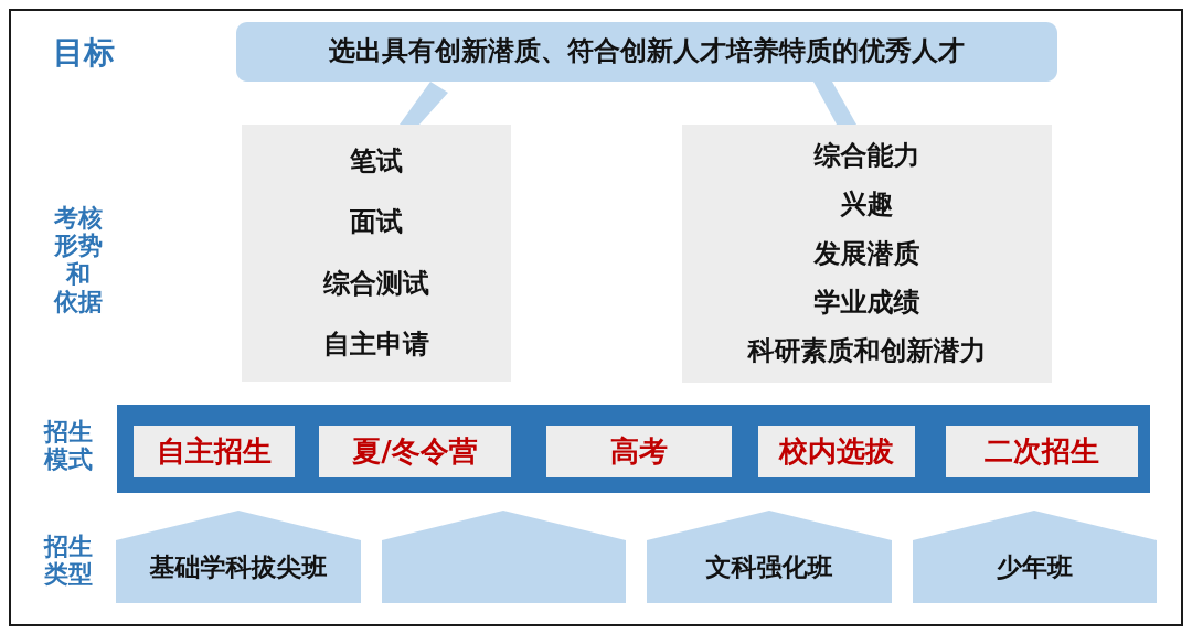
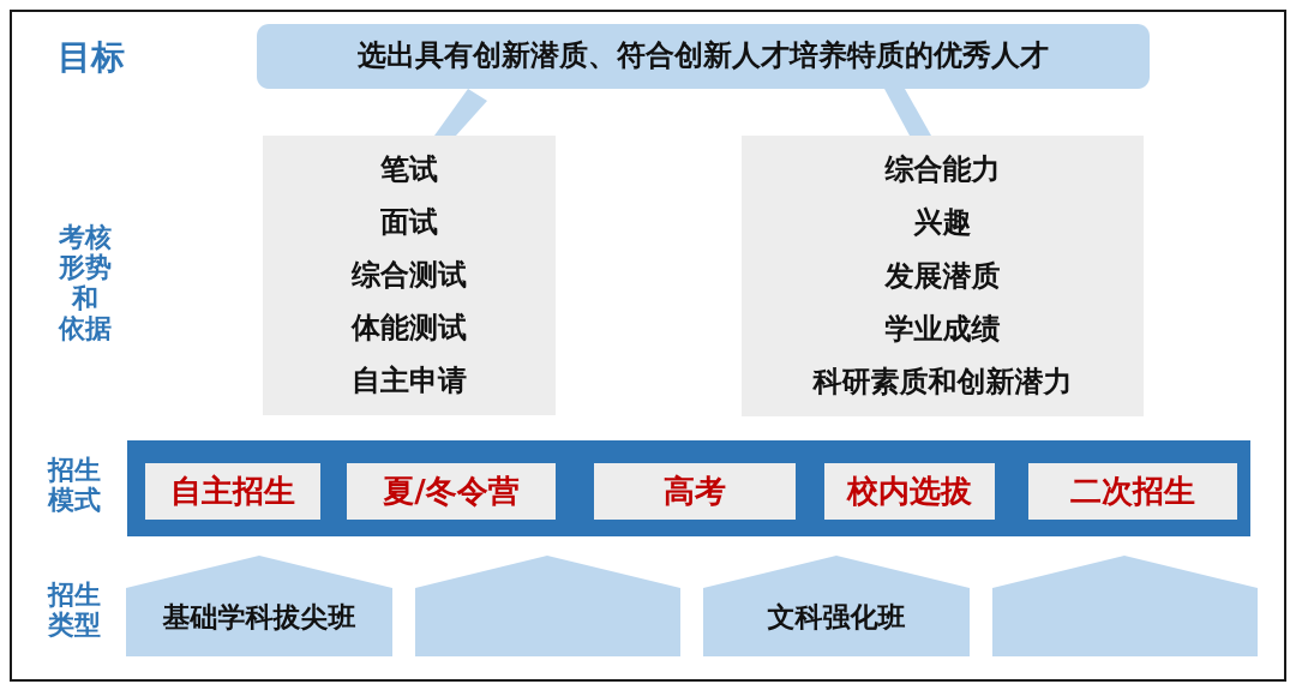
  目标
  考核
  形势
  和
  依据
  招生
  模式
  招生
  类型
  选出具有创新潜质、符合创新人才培养特质的优秀人才
  笔试
  面试
  综合测试
+ 体能测试
  自主申请
  综合能力
  兴趣
  发展潜质
  学业成绩
  科研素质和创新潜力
  自主招生
  夏/冬令营
  高考
  校内选拔
  二次招生
  基础学科拔尖班
  文科强化班
- 少年班
